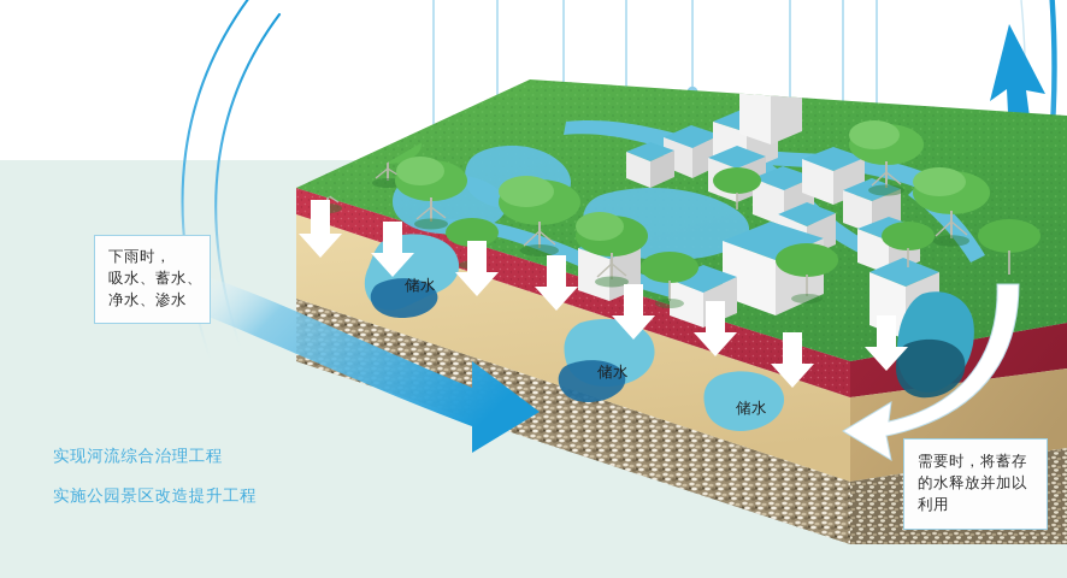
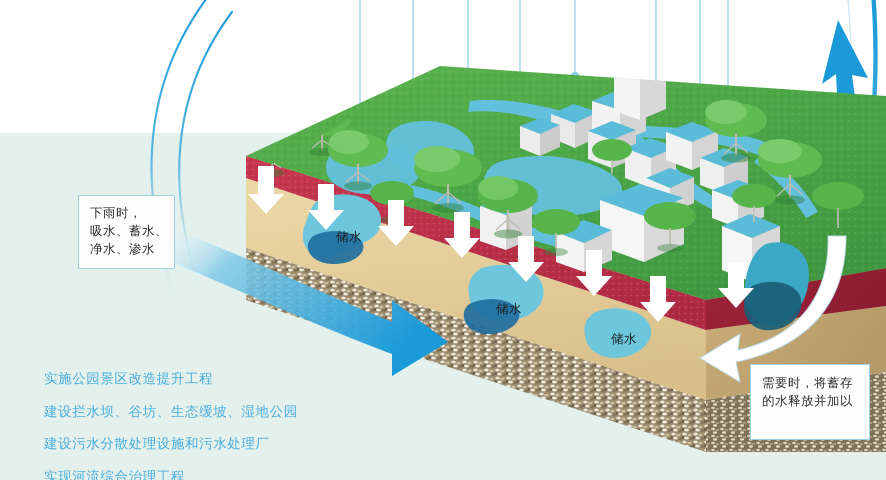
  下雨时，
  吸水、蓄水、
  净水、渗水
  需要时，将蓄存
  的水释放并加以
- 利用
  储水
  储水
  储水
- 实现河流综合治理工程
+ 实施公园景区改造提升工程
+ 建设拦水坝、谷坊、生态缓坡、湿地公园
+ 建设污水分散处理设施和污水处理厂
- 实施公园景区改造提升工程
+ 实现河流综合治理工程
